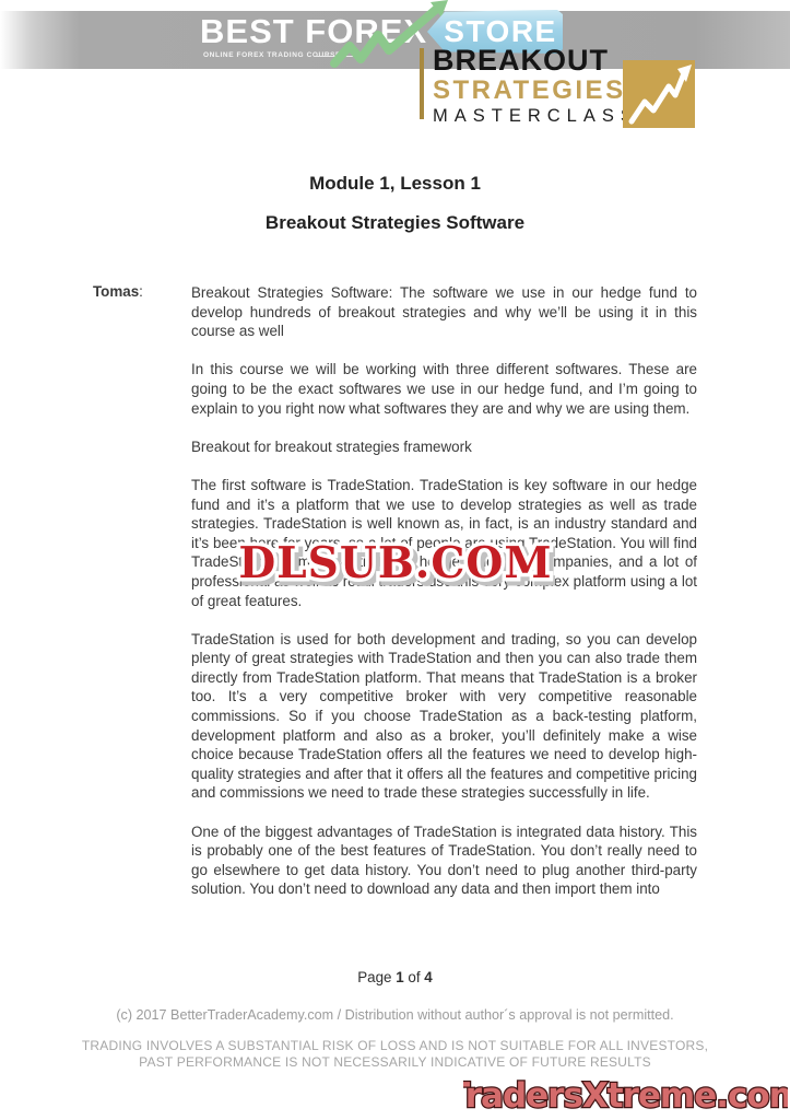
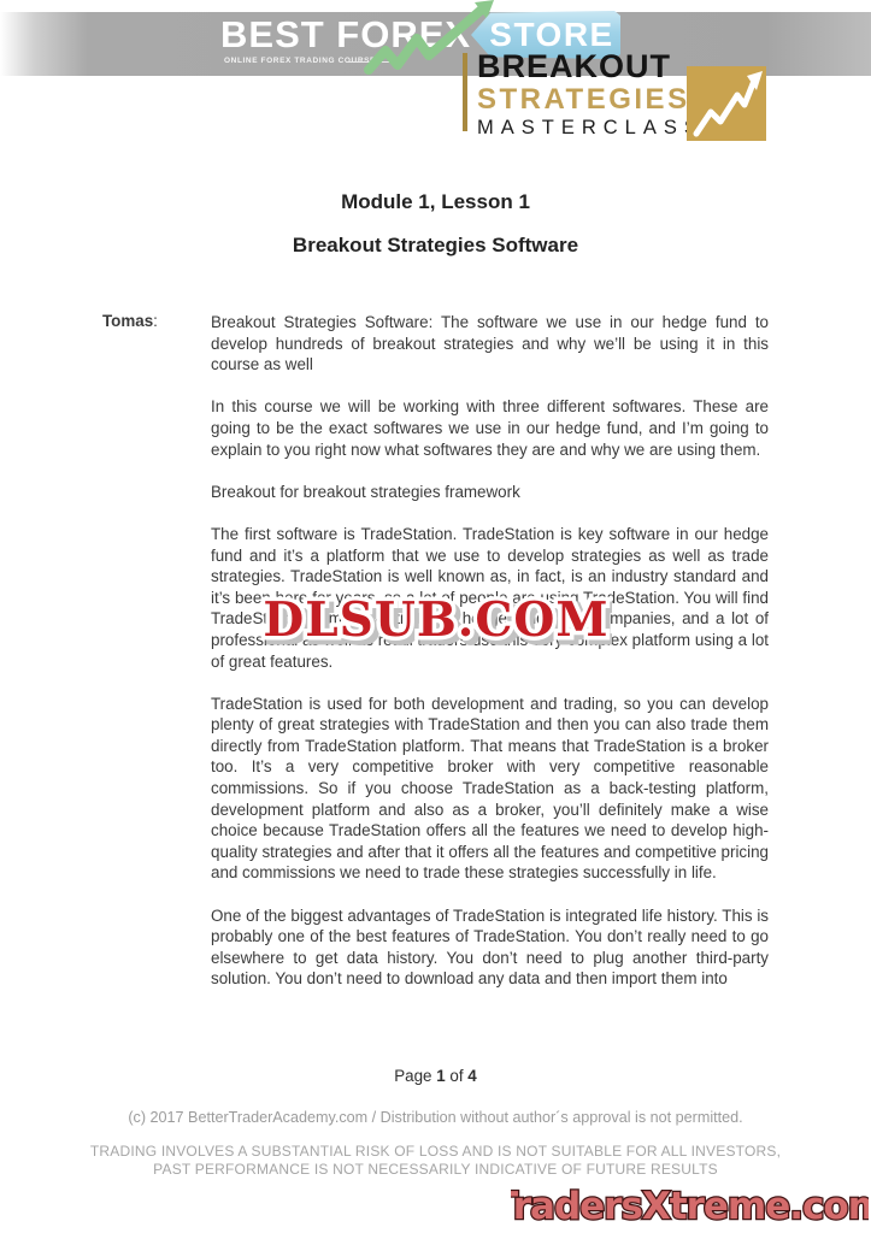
  BEST FORE
  STORE
  BREAKOUT
  STRATEGIES
  MASTERCLAS
  Module 1, Lesson 1
  Breakout Strategies Software
  Tomas:
  Breakout Strategies Software: The software we use in our hedge fund to develop hundreds of breakout strategies and why we’ll be using it in this course as well
  In this course we will be working with three different softwares. These are going to be the exact softwares we use in our hedge fund, and I’m going to explain to you right now what softwares they are and why we are using them.
  Breakout for breakout strategies framework
  The first software is TradeStation. TradeStation is key software in our hedge fund and it’s a platform that we use to develop strategies as well as trade strategies. TradeStation is well known as, in fact, is an industry standard and it’s been here for years, so a lot of people are using TradeStation. You will find TradeStation in many institutions, hedge funds, big companies, and a lot of professional as well as retail traders use this very complex platform using a lot of great features.
  TradeStation is used for both development and trading, so you can develop plenty of great strategies with TradeStation and then you can also trade them directly from TradeStation platform. That means that TradeStation is a broker too. It’s a very competitive broker with very competitive reasonable commissions. So if you choose TradeStation as a back-testing platform, development platform and also as a broker, you’ll definitely make a wise choice because TradeStation offers all the features we need to develop high-quality strategies and after that it offers all the features and competitive pricing and commissions we need to trade these strategies successfully in life.
- One of the biggest advantages of TradeStation is integrated data history. This is probably one of the best features of TradeStation. You don’t really need to go elsewhere to get data history. You don’t need to plug another third-party solution. You don’t need to download any data and then import them into
+ One of the biggest advantages of TradeStation is integrated life history. This is probably one of the best features of TradeStation. You don’t really need to go elsewhere to get data history. You don’t need to plug another third-party solution. You don’t need to download any data and then import them into
  DLSUB.COM
  Page 1 of 4
  (c) 2017 BetterTraderAcademy.com / Distribution without author´s approval is not permitted.
  TRADING INVOLVES A SUBSTANTIAL RISK OF LOSS AND IS NOT SUITABLE FOR ALL INVESTORS,
  PAST PERFORMANCE IS NOT NECESSARILY INDICATIVE OF FUTURE RESULTS
  radersXtreme.com
